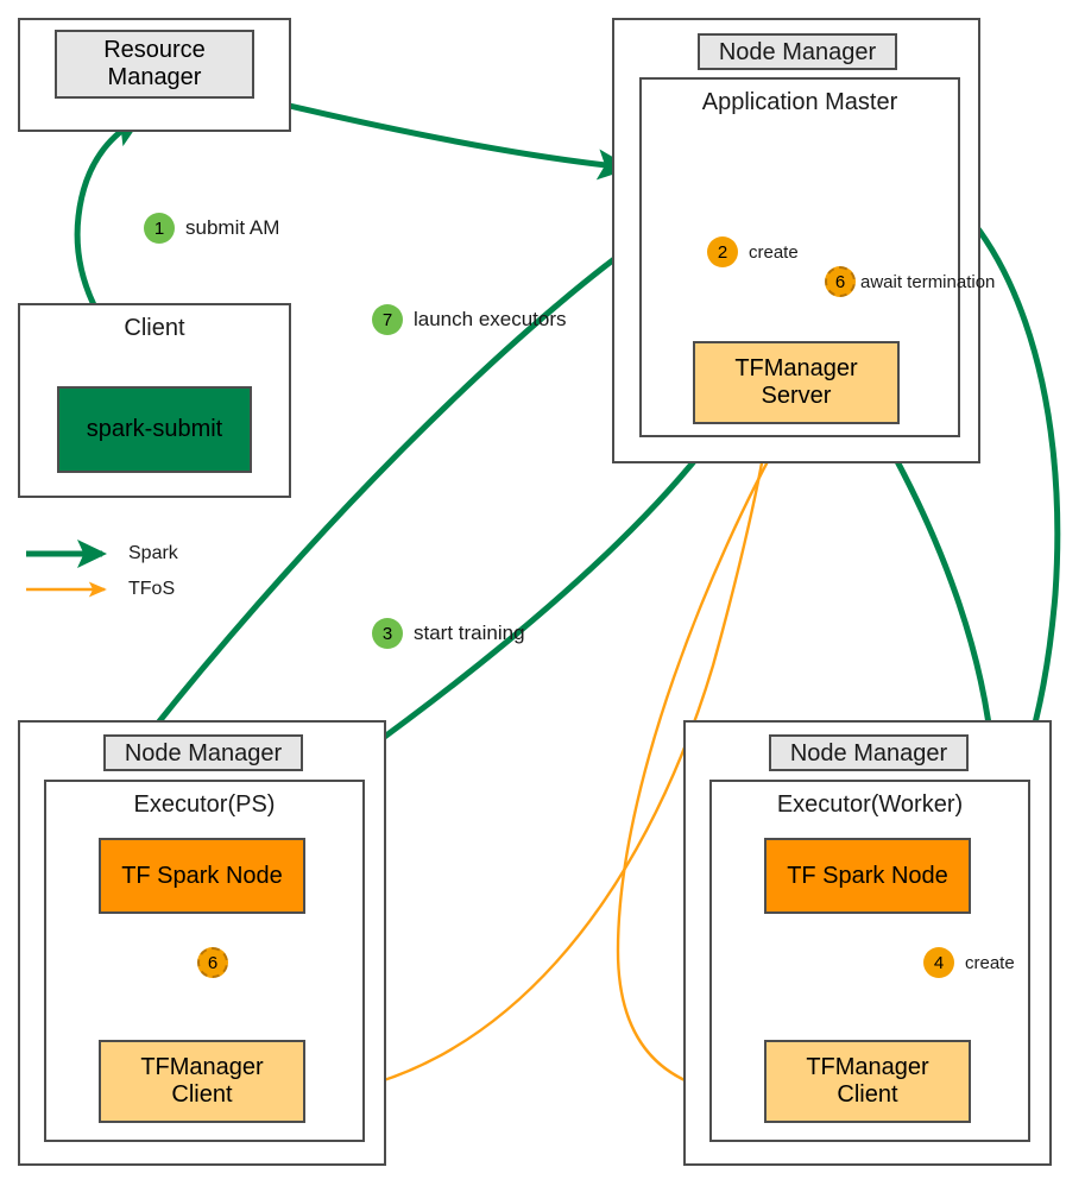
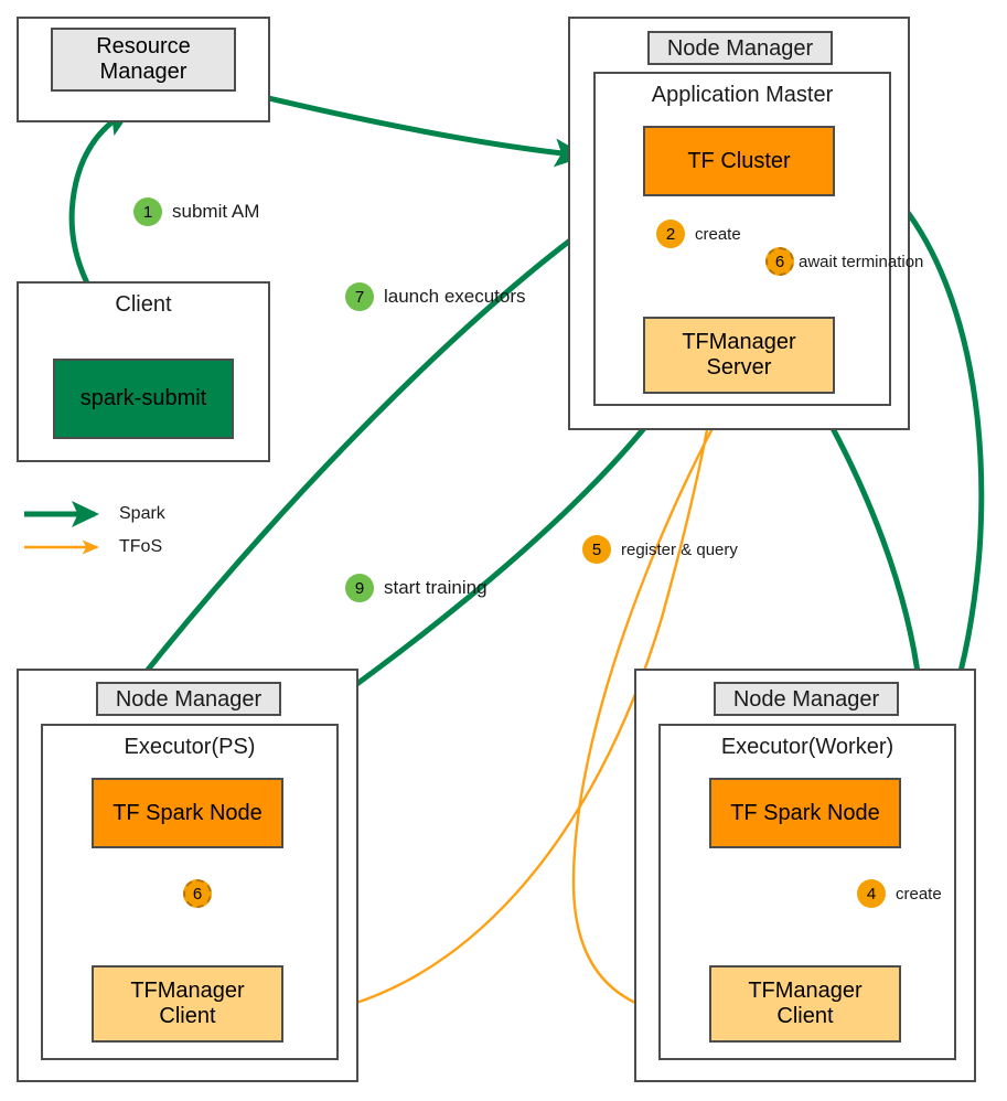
  Resource
  Manager
  Client
  spark-submit
  Node Manager
  Application Master
+ TF Cluster
  TFManager
  Server
  Node Manager
  Executor(PS)
  TF Spark Node
  TFManager
  Client
  Node Manager
  Executor(Worker)
  TF Spark Node
  TFManager
  Client
  1
  submit AM
  2
  create
- 3
+ 9
  start training
  4
  create
+ 5
+ register & query
  6
  await termination
  6
  7
  launch executors
  Spark
  TFoS
